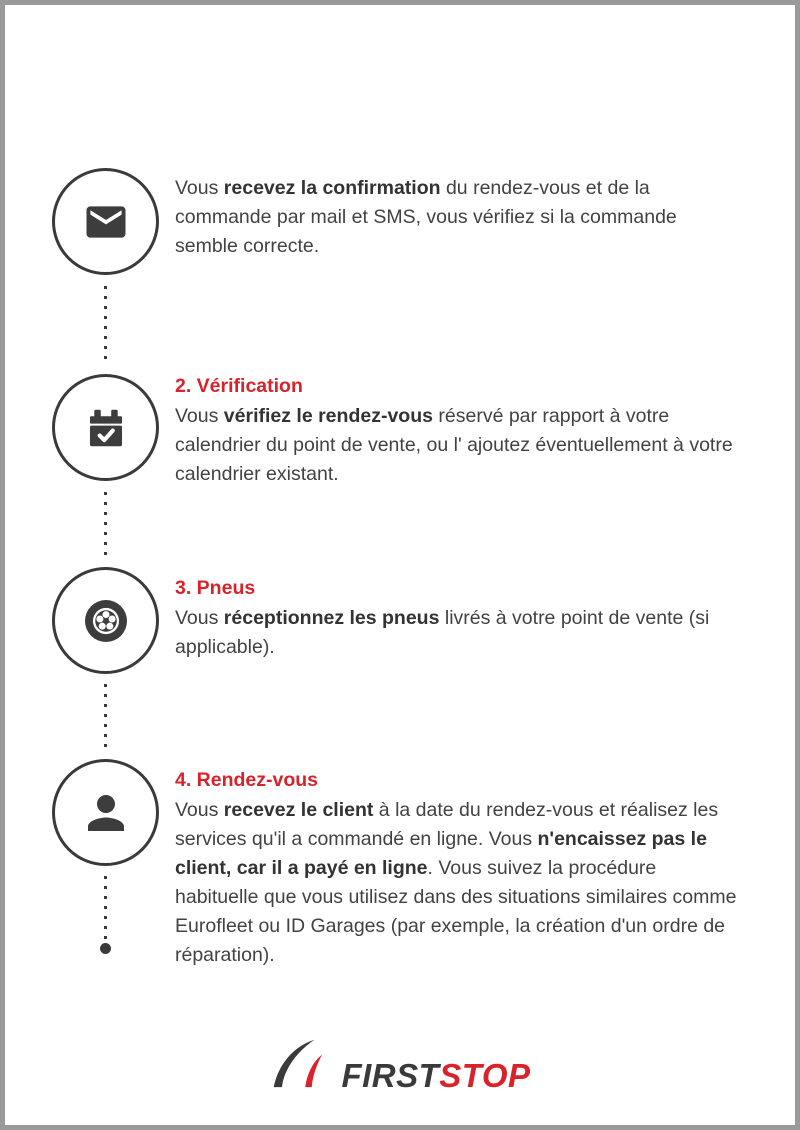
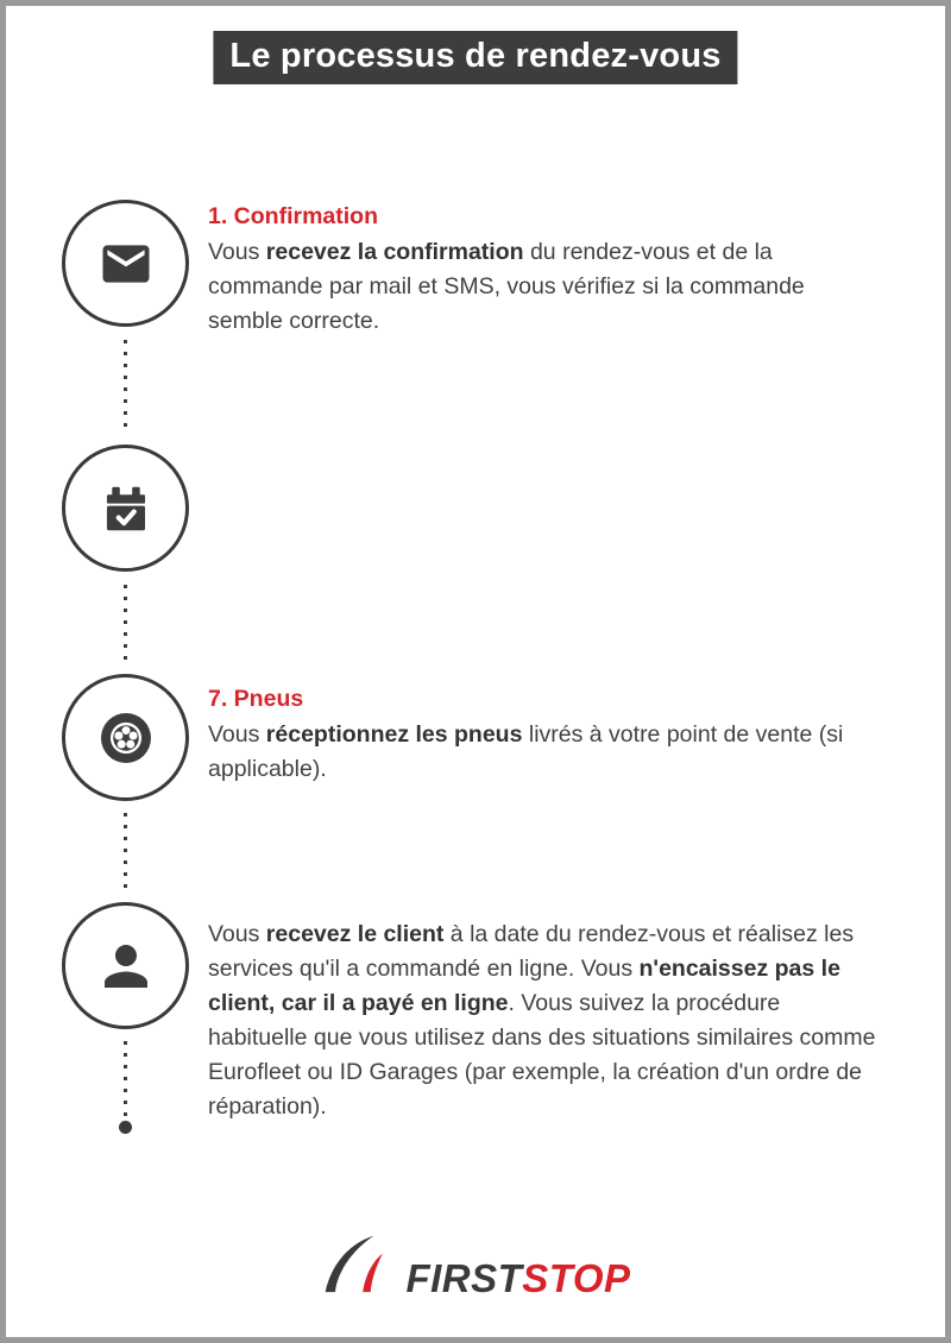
+ Le processus de rendez-vous
+ 1. Confirmation
  Vous recevez la confirmation du rendez-vous et de la commande par mail et SMS, vous vérifiez si la commande semble correcte.
- 2. Vérification
- Vous vérifiez le rendez-vous réservé par rapport à votre calendrier du point de vente, ou l' ajoutez éventuellement à votre calendrier existant.
- 3. Pneus
+ 7. Pneus
  Vous réceptionnez les pneus livrés à votre point de vente (si applicable).
- 4. Rendez-vous
  Vous recevez le client à la date du rendez-vous et réalisez les services qu'il a commandé en ligne. Vous n'encaissez pas le client, car il a payé en ligne. Vous suivez la procédure habituelle que vous utilisez dans des situations similaires comme Eurofleet ou ID Garages (par exemple, la création d'un ordre de réparation).
  FIRST
  STOP
